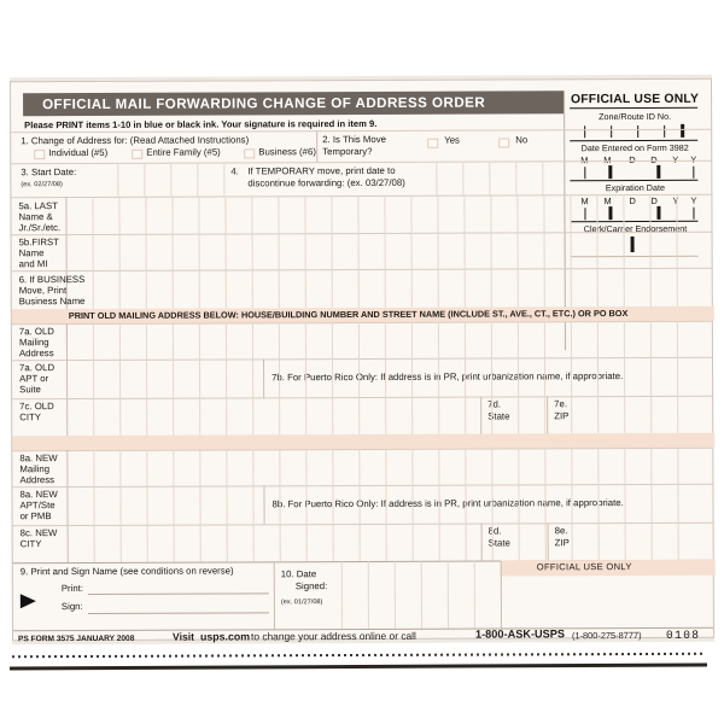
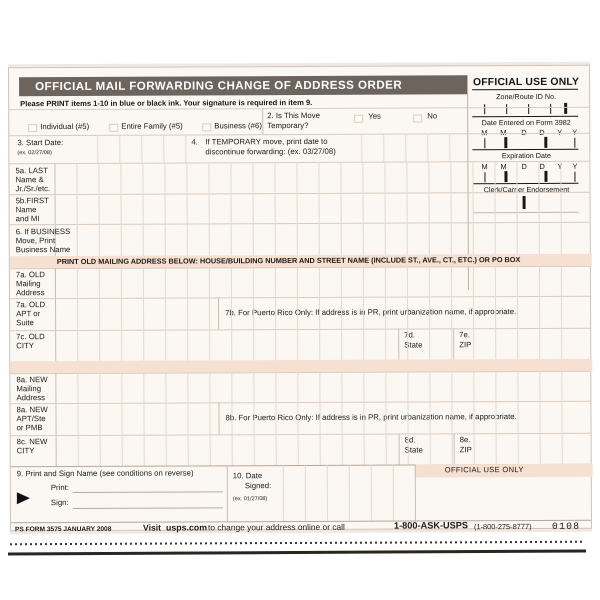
  OFFICIAL MAIL FORWARDING CHANGE OF ADDRESS ORDER
  Please PRINT items 1-10 in blue or black ink. Your signature is required in item 9.
  OFFICIAL USE ONLY
  Zone/Route ID No.
  Date Entered on Form 3982
  Expiration Date
  M
  M
  D
  D
  Y
  Clerk/Carrer Endorsemnt
- 1. Change of Address for: (Read Attached Instructions)
  Individual (#5)
  Entire Family (#5)
  Business (#6)
  2. Is This Move
  Temporary?
  Yes
  No
  3. Start Date:
  4.
  If TEMPORARY move, print date to
  discontinue forwarding: (ex. 03/27/08)
  5a. LAST
  Name &
  Jr./Sr./etc.
  5b.FIRST
  Name
  and MI
  6. If BUSINESS
  Move, Print
  Business Name
  PRINT OLD MAILING ADDRESS BELOW: HOUSE/BUILDING NUMBER AND STREET NAME (INCLUDE ST., AVE., CT., ETC.) OR PO BOX
  7a. OLD
  Mailing
  Address
  7a. OLD
  APT or
  Suite
  7. For Puerto Riconly: I address is i PR,rint urbanization nme, if appropriate.
  7c. OLD
  CITY
  tate
  7e.
  ZIP
  8a. NEW
  Mailing
  Address
  8a. NEW
  APT/Ste
  or PMB
  8. For Puerto Riconly: I address is i PR,rint urbanization nme, if appropriate.
  8c. NEW
  CITY
  tate
  8e.
  ZIP
  9. Print and Sign Name (see conditions on reverse)
  Print:
  Sign:
  10. Date
  Signed:
  OFFICIAL USE ONLY
  Visit
  usps.com
  to change your address online or call
  1-800-ASK-USPS
  (1-800-275-8777)
  0108
